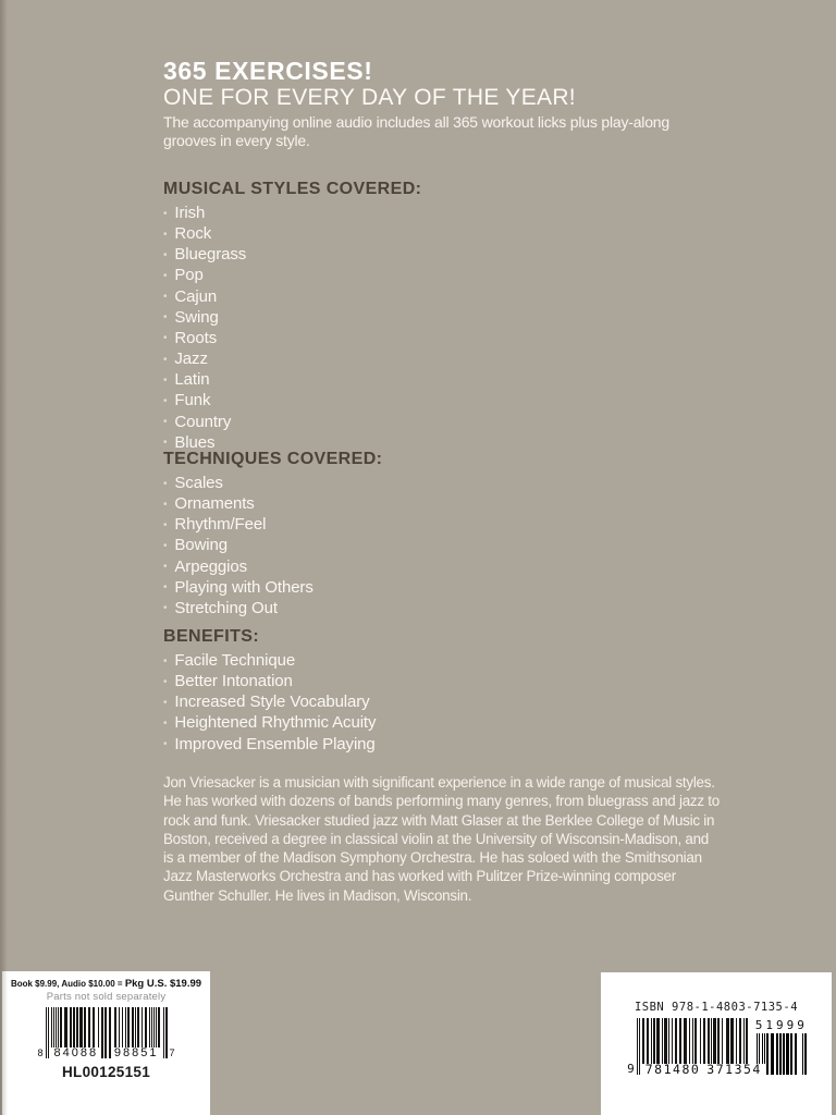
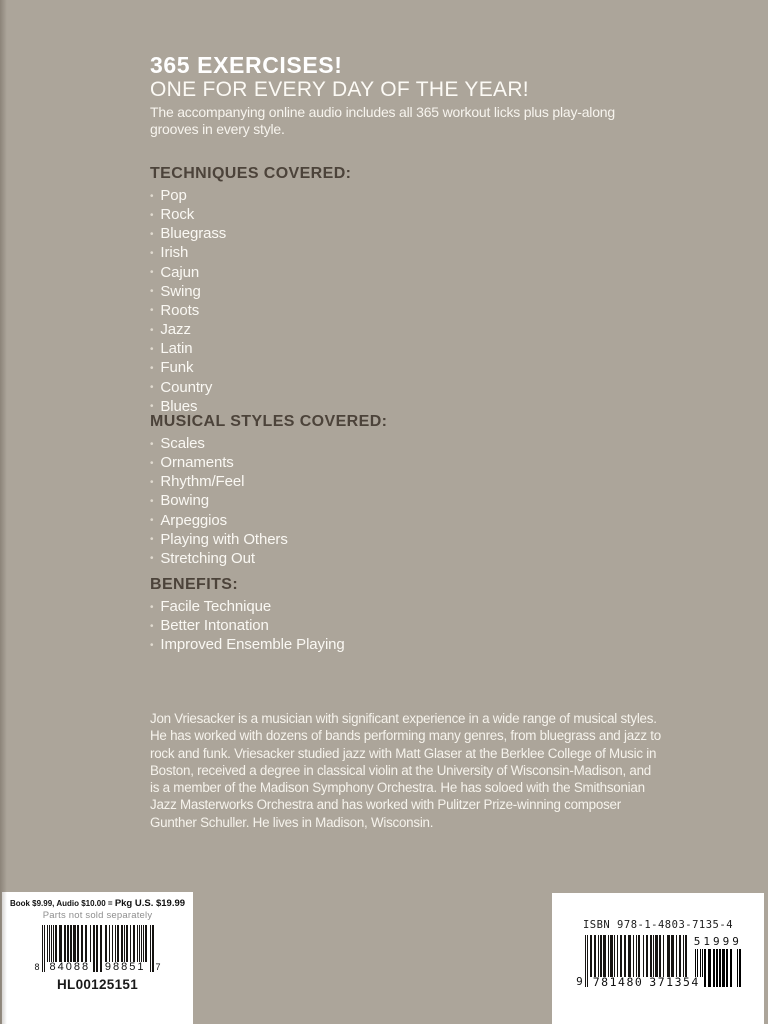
  365 EXERCISES!
  ONE FOR EVERY DAY OF THE YEAR!
  The accompanying online audio includes all 365 workout licks plus play-along grooves in every style.
- MUSICAL STYLES COVERED:
+ TECHNIQUES COVERED:
- Irish
+ Pop
  Rock
  Bluegrass
- Pop
+ Irish
  Cajun
  Swing
  Roots
  Jazz
  Latin
  Funk
  Country
  Blues
- TECHNIQUES COVERED:
+ MUSICAL STYLES COVERED:
  Scales
  Ornaments
  Rhythm/Feel
  Bowing
  Arpeggios
  Playing with Others
  Stretching Out
  BENEFITS:
  Facile Technique
  Better Intonation
- Increased Style Vocabulary
- Heightened Rhythmic Acuity
  Improved Ensemble Playing
  Jon Vriesacker is a musician with significant experience in a wide range of musical styles. He has worked with dozens of bands performing many genres, from bluegrass and jazz to rock and funk. Vriesacker studied jazz with Matt Glaser at the Berklee College of Music in Boston, received a degree in classical violin at the University of Wisconsin-Madison, and is a member of the Madison Symphony Orchestra. He has soloed with the Smithsonian Jazz Masterworks Orchestra and has worked with Pulitzer Prize-winning composer Gunther Schuller. He lives in Madison, Wisconsin.
  Book $9.99, Audio $10.00 = Pkg U.S. $19.99
  Parts not sold separately
  8
  84088
  98851
  7
  HL00125151
  ISBN 978-1-4803-7135-4
  9
  781480
  371354
  51999
